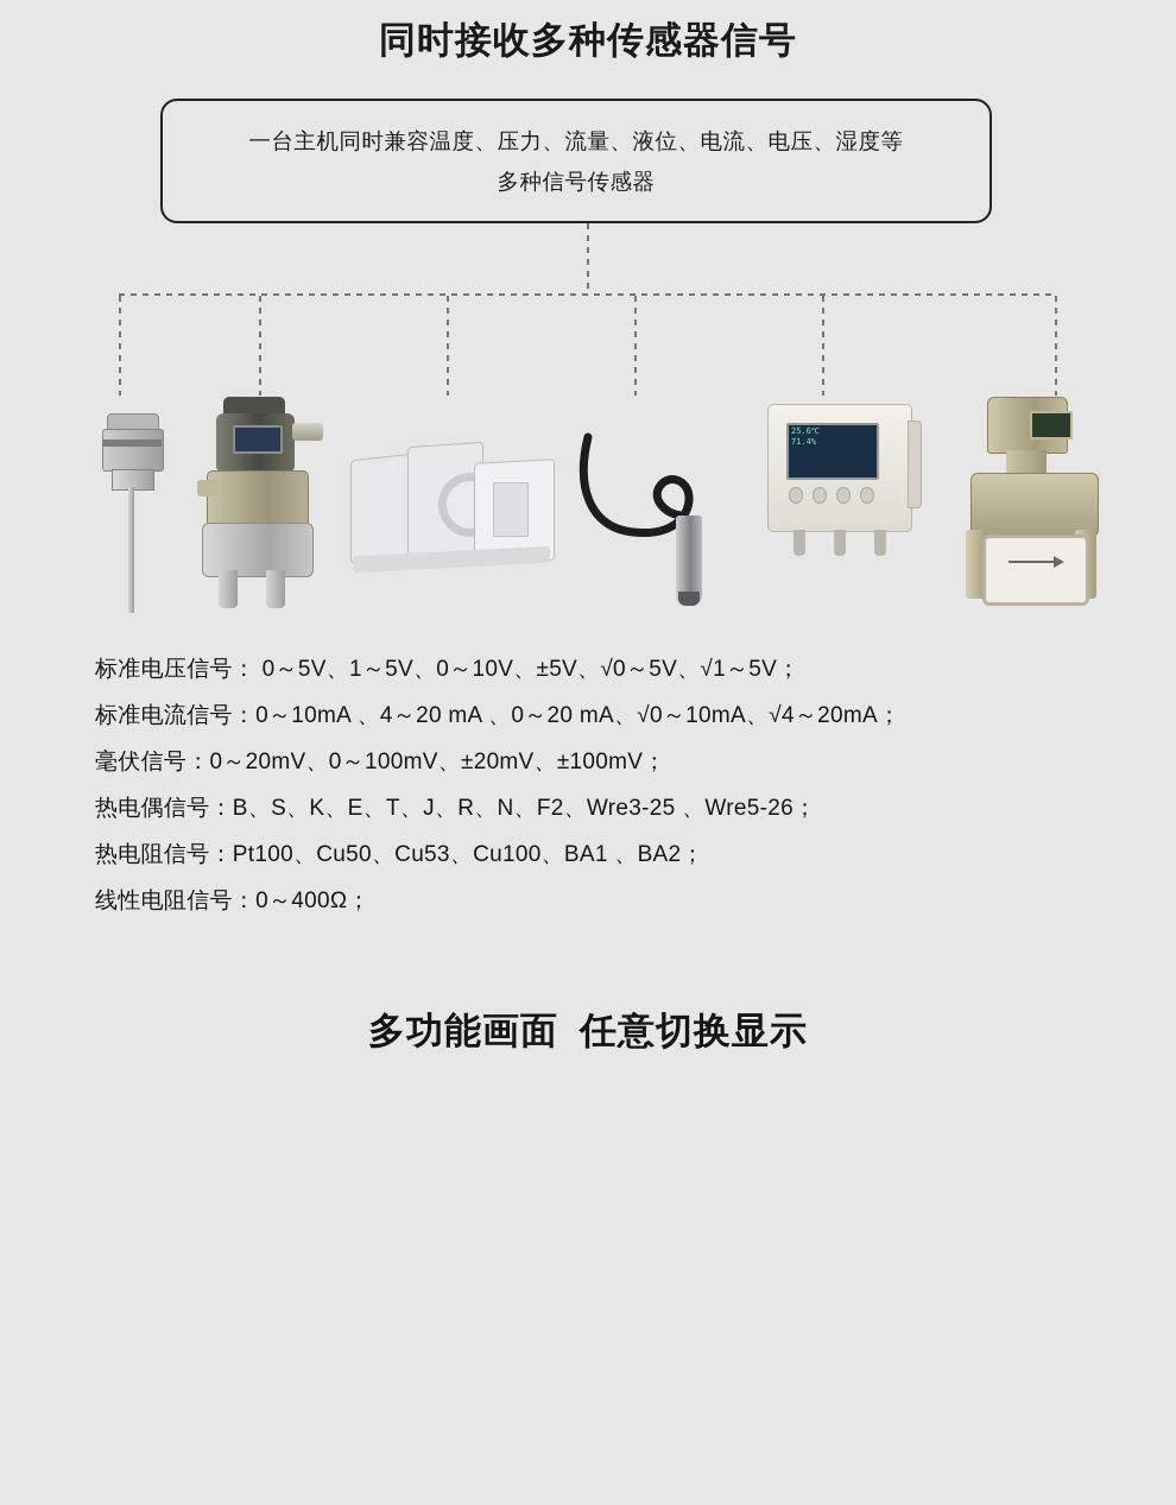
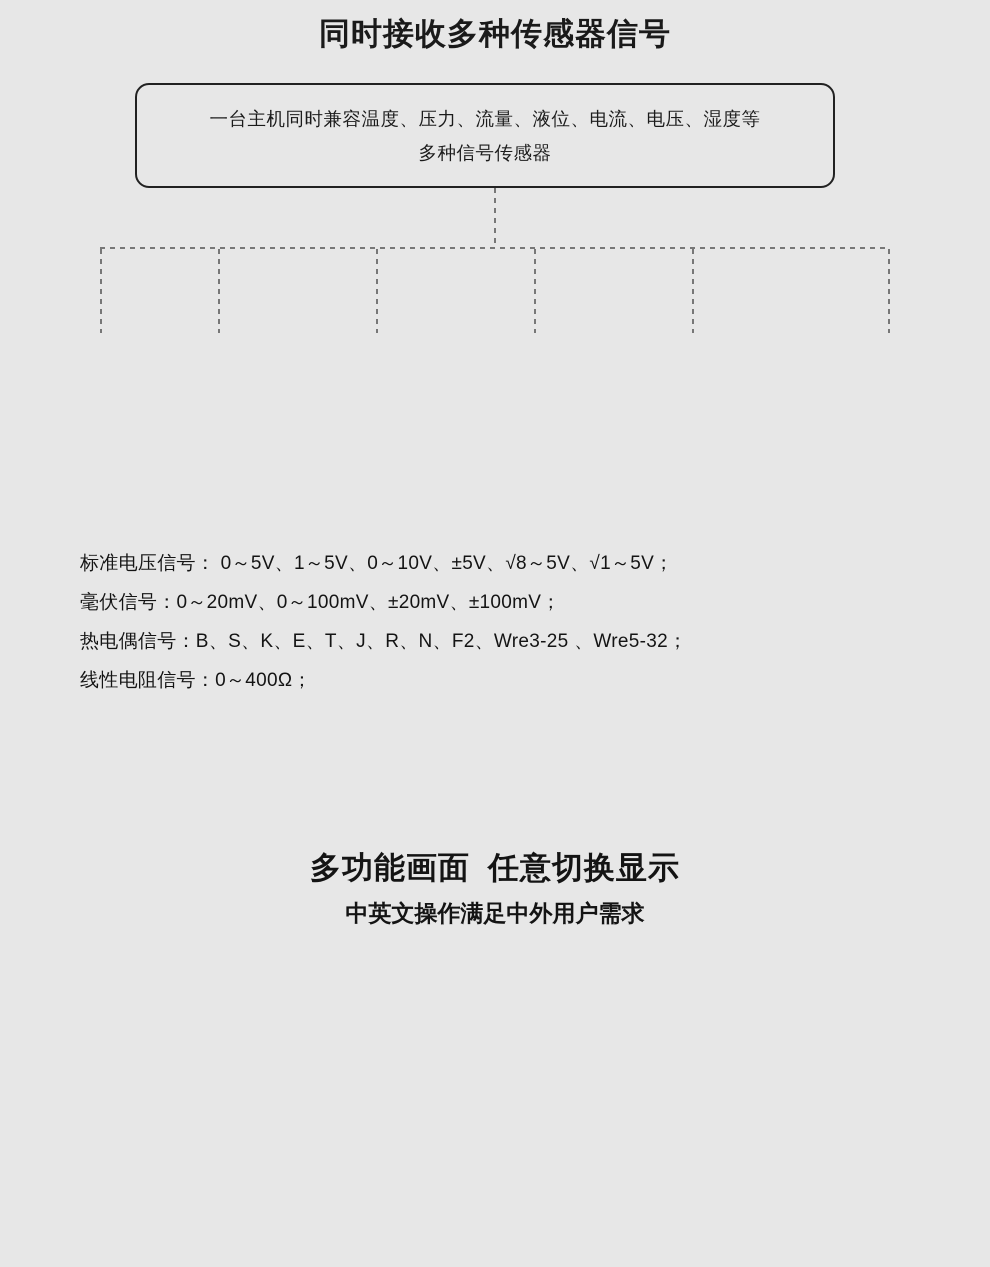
  同时接收多种传感器信号
  一台主机同时兼容温度、压力、流量、液位、电流、电压、湿度等
  多种信号传感器
- 25.6℃
- 71.4%
- 标准电压信号： 0～5V、1～5V、0～10V、±5V、√0～5V、√1～5V；
+ 标准电压信号： 0～5V、1～5V、0～10V、±5V、√8～5V、√1～5V；
- 标准电流信号：0～10mA 、4～20 mA 、0～20 mA、√0～10mA、√4～20mA；
  毫伏信号：0～20mV、0～100mV、±20mV、±100mV；
- 热电偶信号：B、S、K、E、T、J、R、N、F2、Wre3-25 、Wre5-26；
+ 热电偶信号：B、S、K、E、T、J、R、N、F2、Wre3-25 、Wre5-32；
- 热电阻信号：Pt100、Cu50、Cu53、Cu100、BA1 、BA2；
  线性电阻信号：0～400Ω；
  多功能画面 任意切换显示
+ 中英文操作满足中外用户需求
